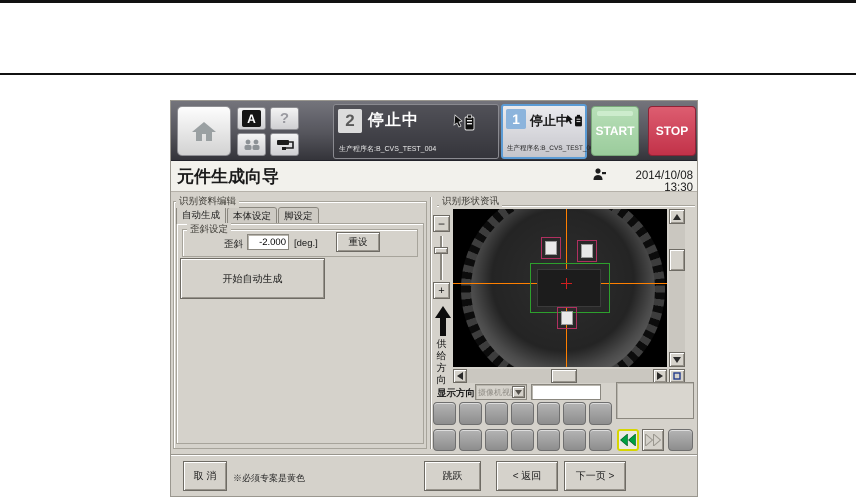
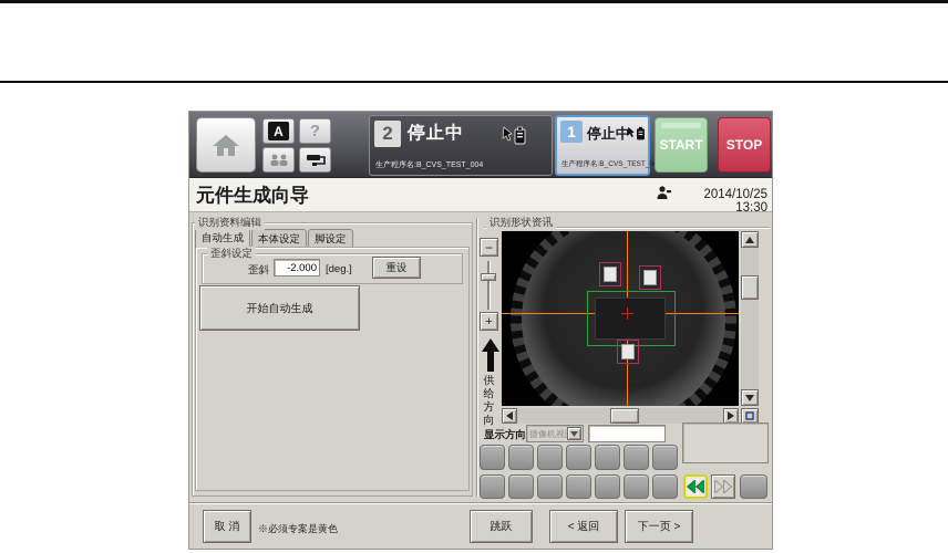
  A
  ?
  2
  停止中
  1
  停止中
  START
  STOP
  元件生成向导
- 2014/10/08 13:30
+ 2014/10/25 13:30
  识别资料编辑
  自动生成
  本体设定
  脚设定
  歪斜设定
  歪斜
  -2.000
  [deg.]
  重设
  开始自动生成
  识别形状资讯
  −
  +
  供给方向
  显示方向
  摄像机视
  取 消
  ※必须专案是黄色
  跳跃
  < 返回
  下一页 >
